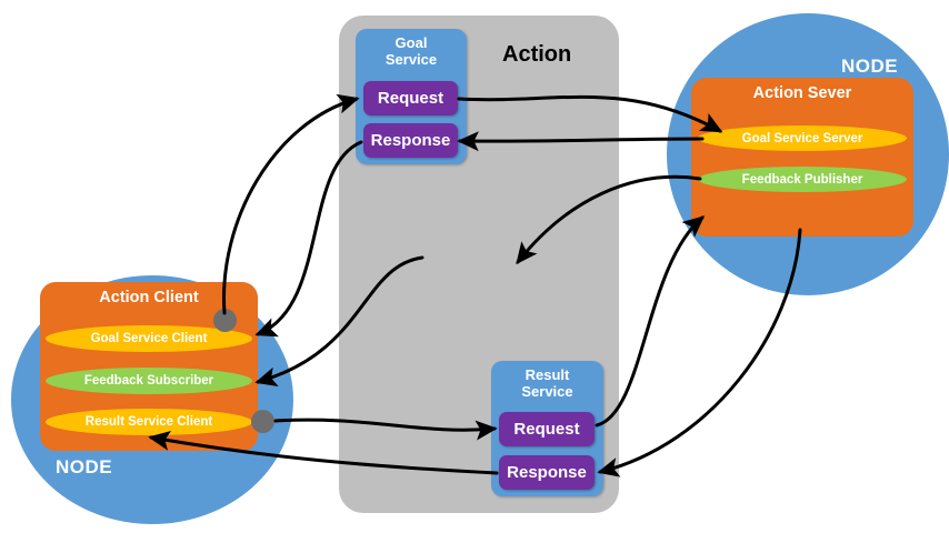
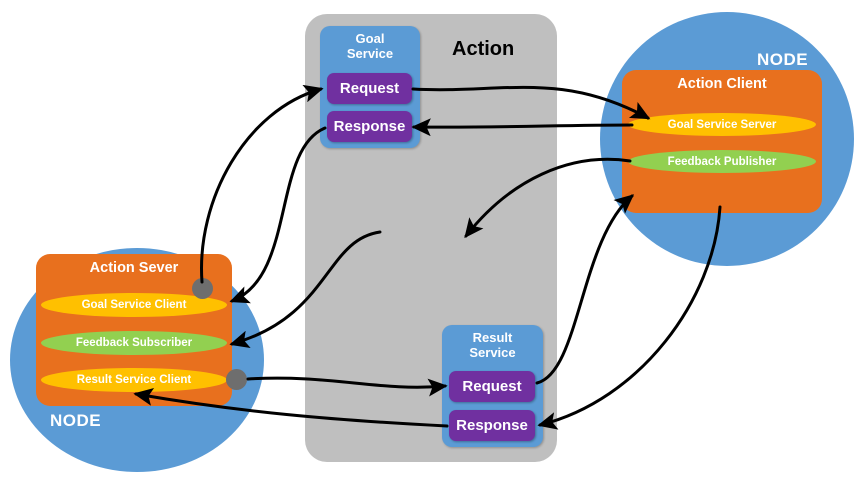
  Action
  NODE
- Action Sever
+ Action Client
  Goal Service Server
  Feedback Publisher
  NODE
- Action Client
+ Action Sever
  Goal Service Client
  Feedback Subscriber
  Result Service Client
  Goal
  Service
  Request
  Response
  Result
  Service
  Request
  Response
